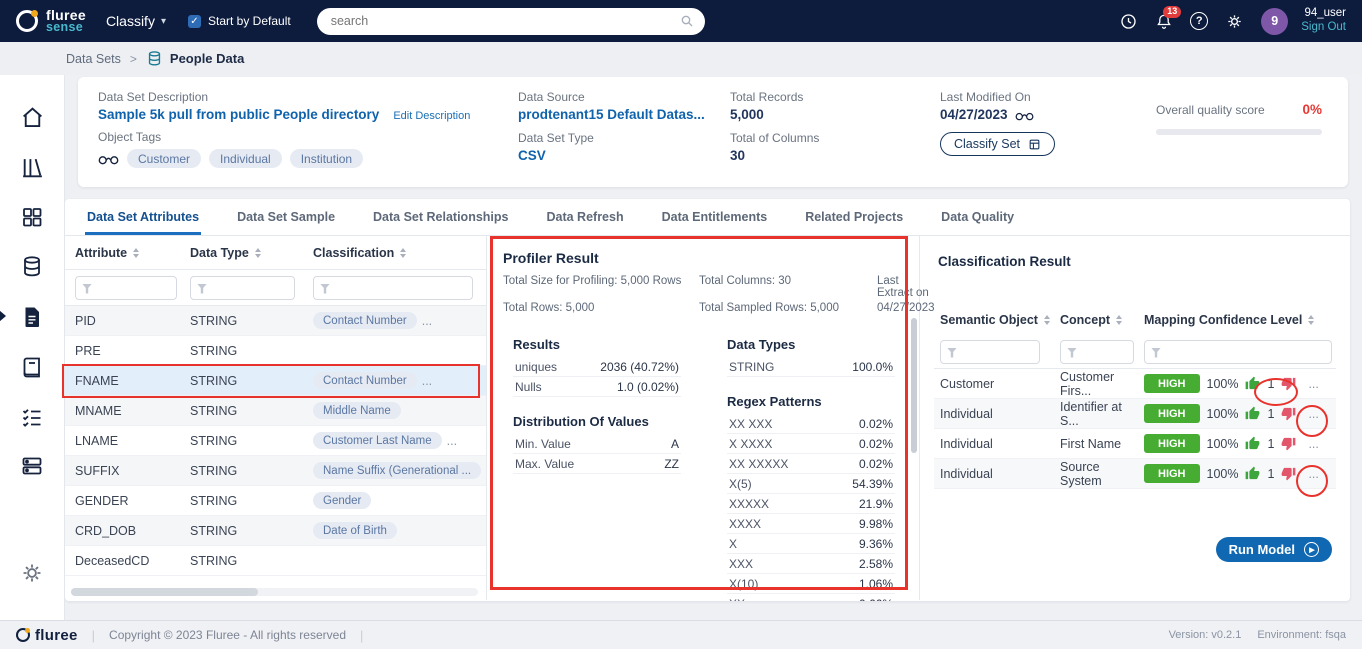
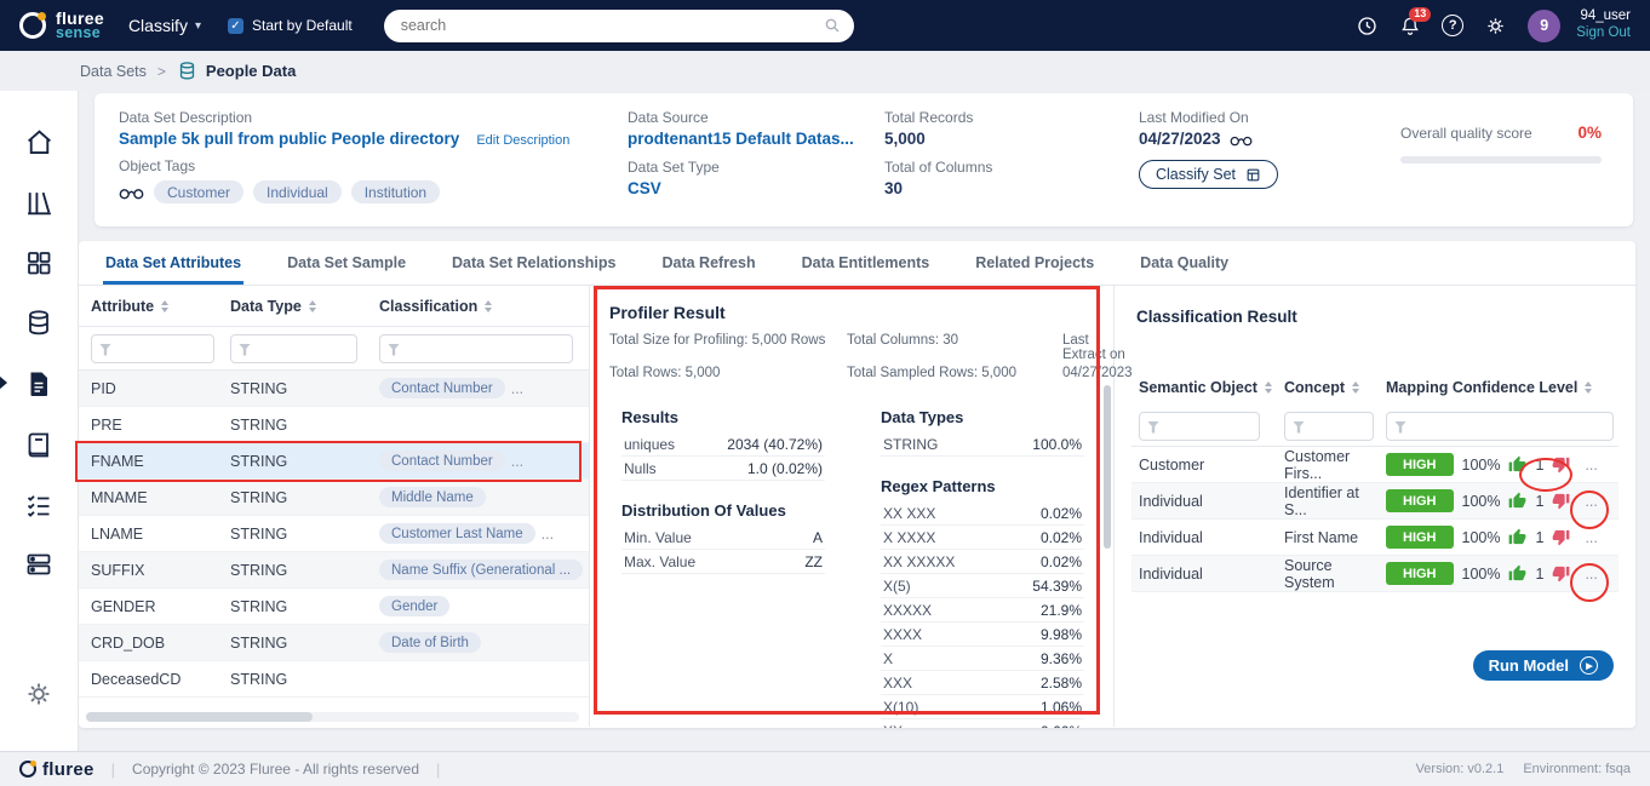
  fluree
  sense
  Classify
  ▾
  ✓
  Start by Default
  search
  13
  ?
  9
  94_user
  Sign Out
  Data Sets
  >
  People Data
  Data Set Description
  Sample 5k pull from public People directory
  Edit Description
  Object Tags
  Customer
  Individual
  Institution
  Data Source
  prodtenant15 Default Datas...
  Data Set Type
  CSV
  Total Records
  5,000
  Total of Columns
  30
  Last Modified On
  04/27/2023
  Classify Set
  Overall quality score
  0%
  Data Set Attributes
  Data Set Sample
  Data Set Relationships
  Data Refresh
  Data Entitlements
  Related Projects
  Data Quality
  Attribute
  Data Type
  Classification
  PID
  STRING
  Contact Number
  ...
  PRE
  STRING
  FNAME
  STRING
  Contact Number
  ...
  MNAME
  STRING
  Middle Name
  LNAME
  STRING
  Customer Last Name
  ...
  SUFFIX
  STRING
  Name Suffix (Generational ...
  GENDER
  STRING
  Gender
  CRD_DOB
  STRING
  Date of Birth
  DeceasedCD
  STRING
  Profiler Result
  Total Size for Profiling: 5,000 Rows
  Total Columns: 30
  Last Extract on
  Total Rows: 5,000
  Total Sampled Rows: 5,000
  04/27/2023
  Results
  uniques
- 2036 (40.72%)
+ 2034 (40.72%)
  Nulls
  1.0 (0.02%)
  Distribution Of Values
  Min. Value
  A
  Max. Value
  ZZ
  Data Types
  STRING
  100.0%
  Regex Patterns
  XX XXX
  0.02%
  X XXXX
  0.02%
  XX XXXXX
  0.02%
  X(5)
  54.39%
  XXXXX
  21.9%
  XXXX
  9.98%
  X
  9.36%
  XXX
  2.58%
  X(10)
  1.06%
  Classification Result
  Semantic Object
  Concept
  Mapping Confidence Level
  Customer
  Customer Firs...
  HIGH
  100%
  1
  ...
  Individual
  Identifier at S...
  HIGH
  100%
  1
  ...
  Individual
  First Name
  HIGH
  100%
  1
  ...
  Individual
  Source System
  HIGH
  100%
  1
  ...
  Run Model
  fluree
  |
  Copyright © 2023 Fluree - All rights reserved
  |
  Version: v0.2.1
  Environment: fsqa
